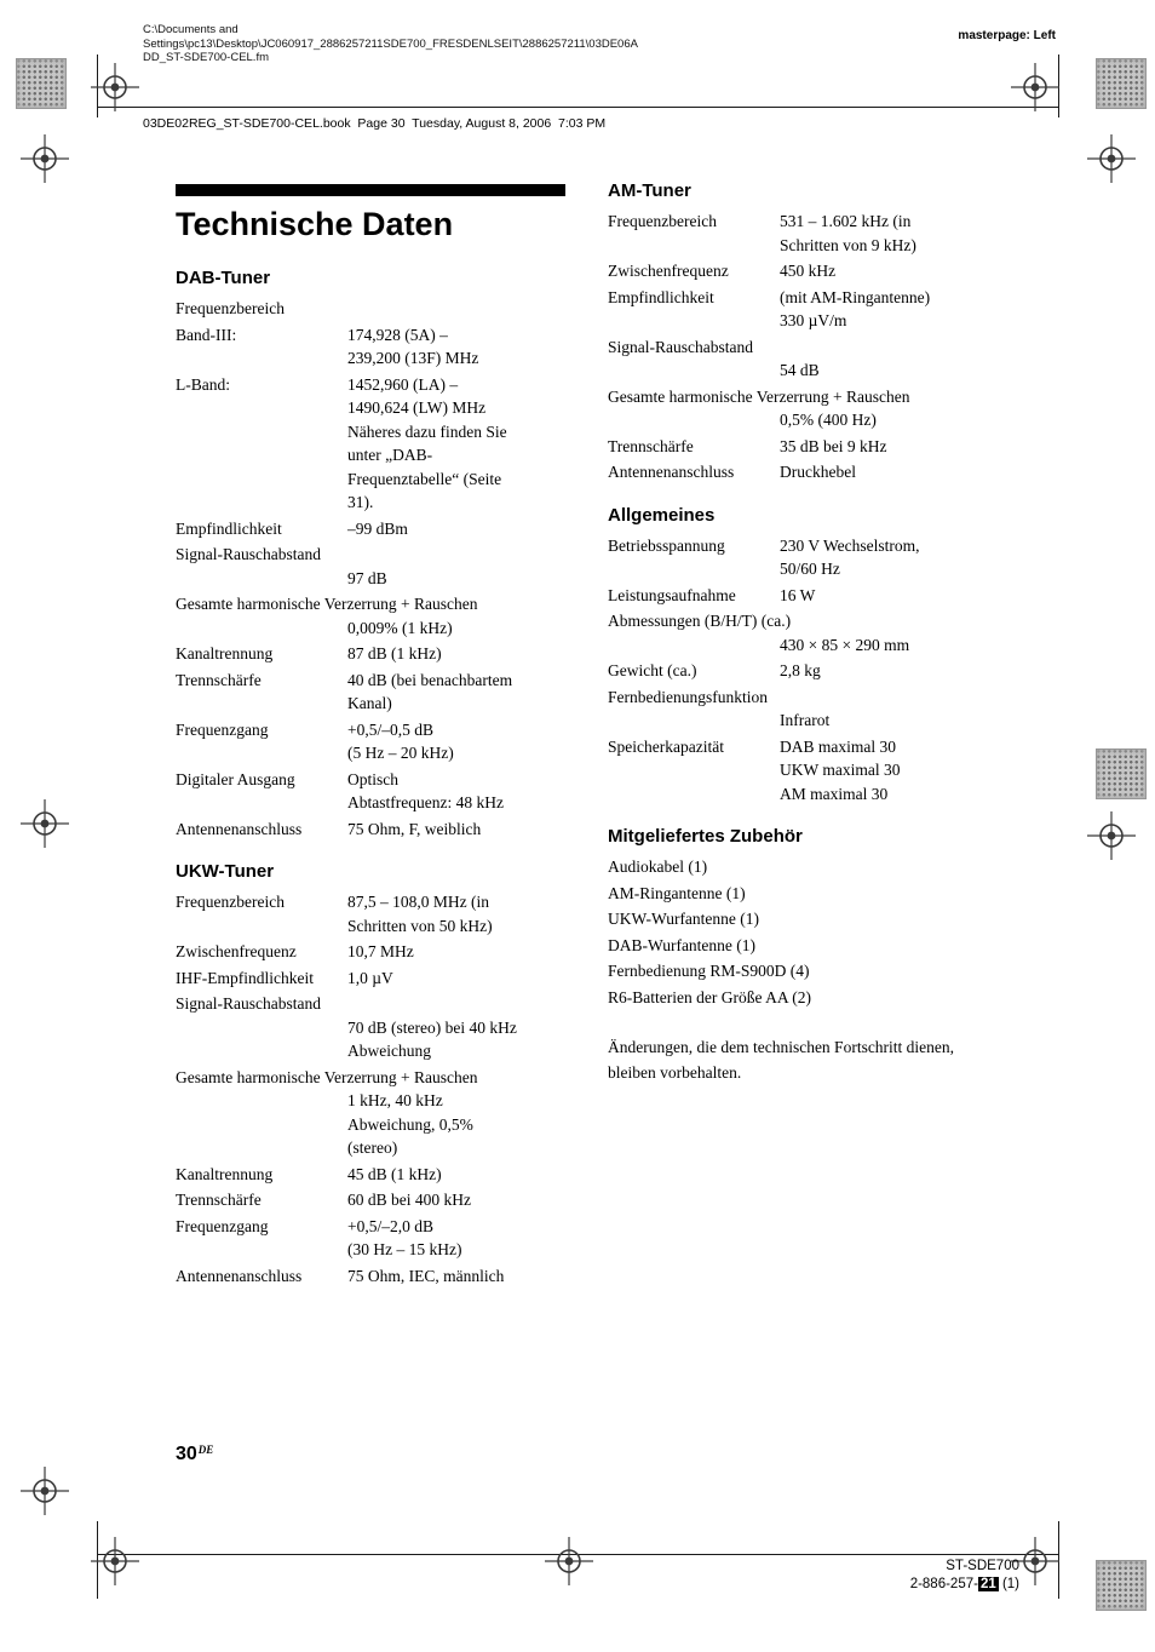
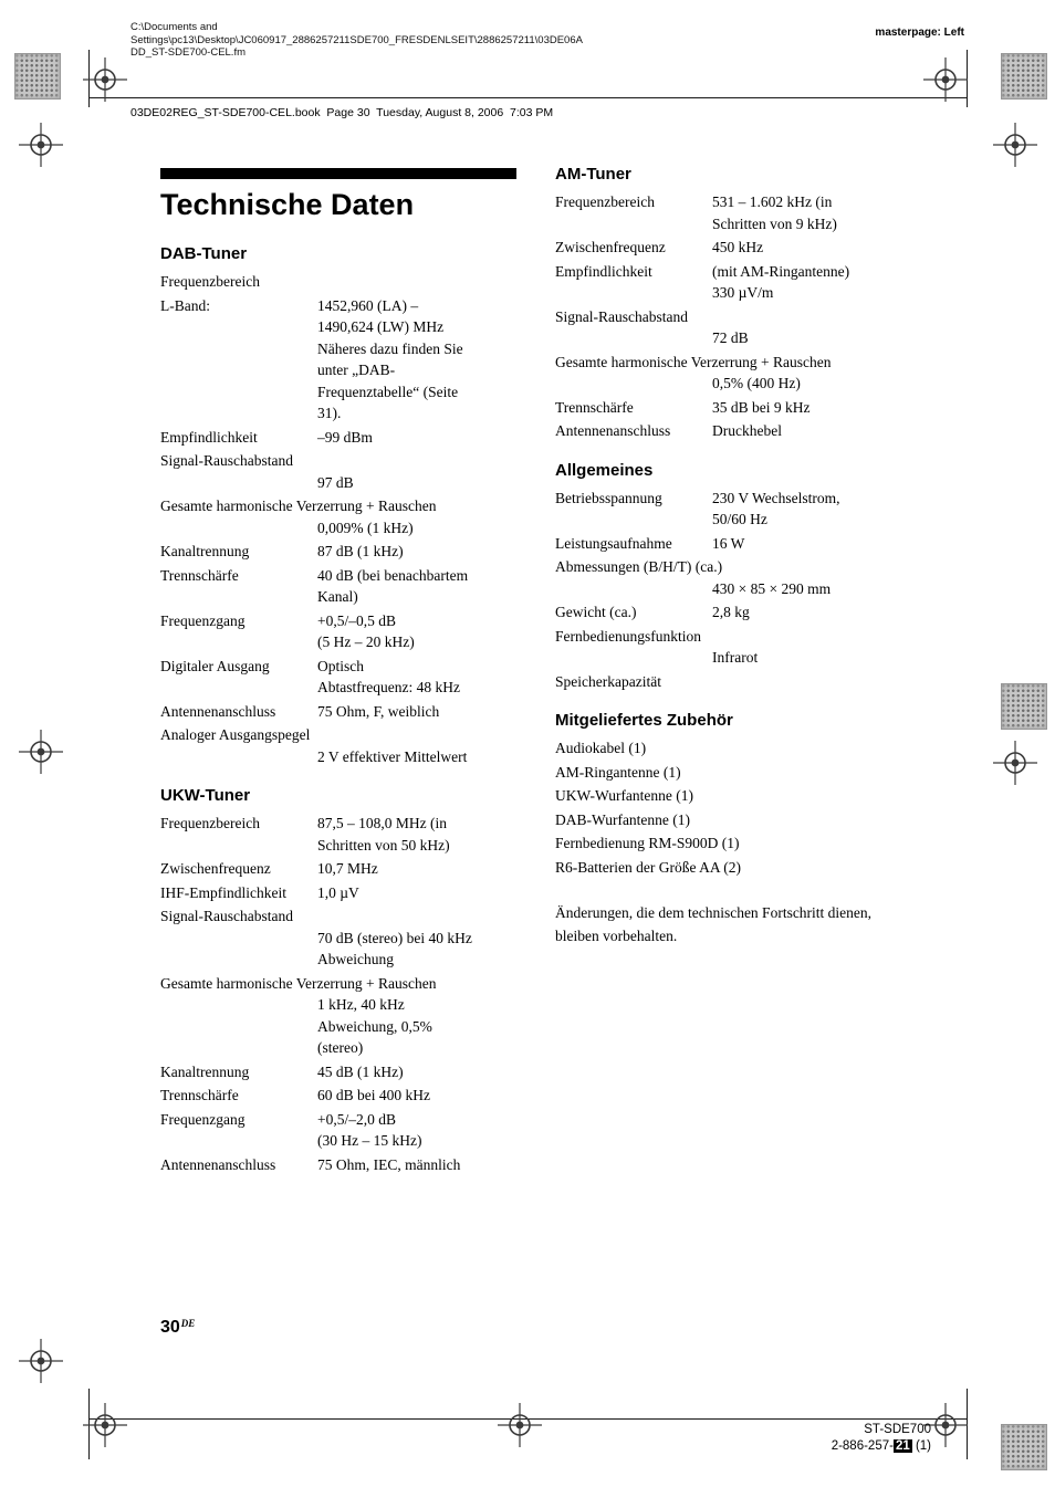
  C:\Documents and
  Settings\pc13\Desktop\JC060917_2886257211SDE700_FRESDENLSEIT\2886257211\03DE06A
  DD_ST-SDE700-CEL.fm
  masterpage: Left
  03DE02REG_ST-SDE700-CEL.book Page 30 Tuesday, August 8, 2006 7:03 PM
  Technische Daten
  DAB-Tuner
  Frequenzbereich
- Band-III:
- 174,928 (5A) –
- 239,200 (13F) MHz
  L-Band:
  1452,960 (LA) –
  1490,624 (LW) MHz
  Näheres dazu finden Sie
  unter „DAB-
  Frequenztabelle“ (Seite
  31).
  Empfindlichkeit
  –99 dBm
  Signal-Rauschabstand
  97 dB
  Gesamte harmonische Verzerrung + Rauschen
  0,009% (1 kHz)
  Kanaltrennung
  87 dB (1 kHz)
  Trennschärfe
  40 dB (bei benachbartem
  Kanal)
  Frequenzgang
  +0,5/–0,5 dB
  (5 Hz – 20 kHz)
  Digitaler Ausgang
  Optisch
  Abtastfrequenz: 48 kHz
  Antennenanschluss
  75 Ohm, F, weiblich
+ Analoger Ausgangspegel
+ 2 V effektiver Mittelwert
  UKW-Tuner
  Frequenzbereich
  87,5 – 108,0 MHz (in
  Schritten von 50 kHz)
  Zwischenfrequenz
  10,7 MHz
  IHF-Empfindlichkeit
  1,0 µV
  Signal-Rauschabstand
  70 dB (stereo) bei 40 kHz
  Abweichung
  Gesamte harmonische Verzerrung + Rauschen
  1 kHz, 40 kHz
  Abweichung, 0,5%
  (stereo)
  Kanaltrennung
  45 dB (1 kHz)
  Trennschärfe
  60 dB bei 400 kHz
  Frequenzgang
  +0,5/–2,0 dB
  (30 Hz – 15 kHz)
  Antennenanschluss
  75 Ohm, IEC, männlich
  AM-Tuner
  Frequenzbereich
  531 – 1.602 kHz (in
  Schritten von 9 kHz)
  Zwischenfrequenz
  450 kHz
  Empfindlichkeit
  (mit AM-Ringantenne)
  330 µV/m
  Signal-Rauschabstand
- 54 dB
+ 72 dB
  Gesamte harmonische Verzerrung + Rauschen
  0,5% (400 Hz)
  Trennschärfe
  35 dB bei 9 kHz
  Antennenanschluss
  Druckhebel
  Allgemeines
  Betriebsspannung
  230 V Wechselstrom,
  50/60 Hz
  Leistungsaufnahme
  16 W
  Abmessungen (B/H/T) (ca.)
  430 × 85 × 290 mm
  Gewicht (ca.)
  2,8 kg
  Fernbedienungsfunktion
  Infrarot
  Speicherkapazität
- DAB maximal 30
- UKW maximal 30
- AM maximal 30
  Mitgeliefertes Zubehör
  Audiokabel (1)
  AM-Ringantenne (1)
  UKW-Wurfantenne (1)
  DAB-Wurfantenne (1)
- Fernbedienung RM-S900D (4)
+ Fernbedienung RM-S900D (1)
  R6-Batterien der Größe AA (2)
  Änderungen, die dem technischen Fortschritt dienen, bleiben vorbehalten.
  30DE
  ST-SDE700
  2-886-257- 21 (1)
